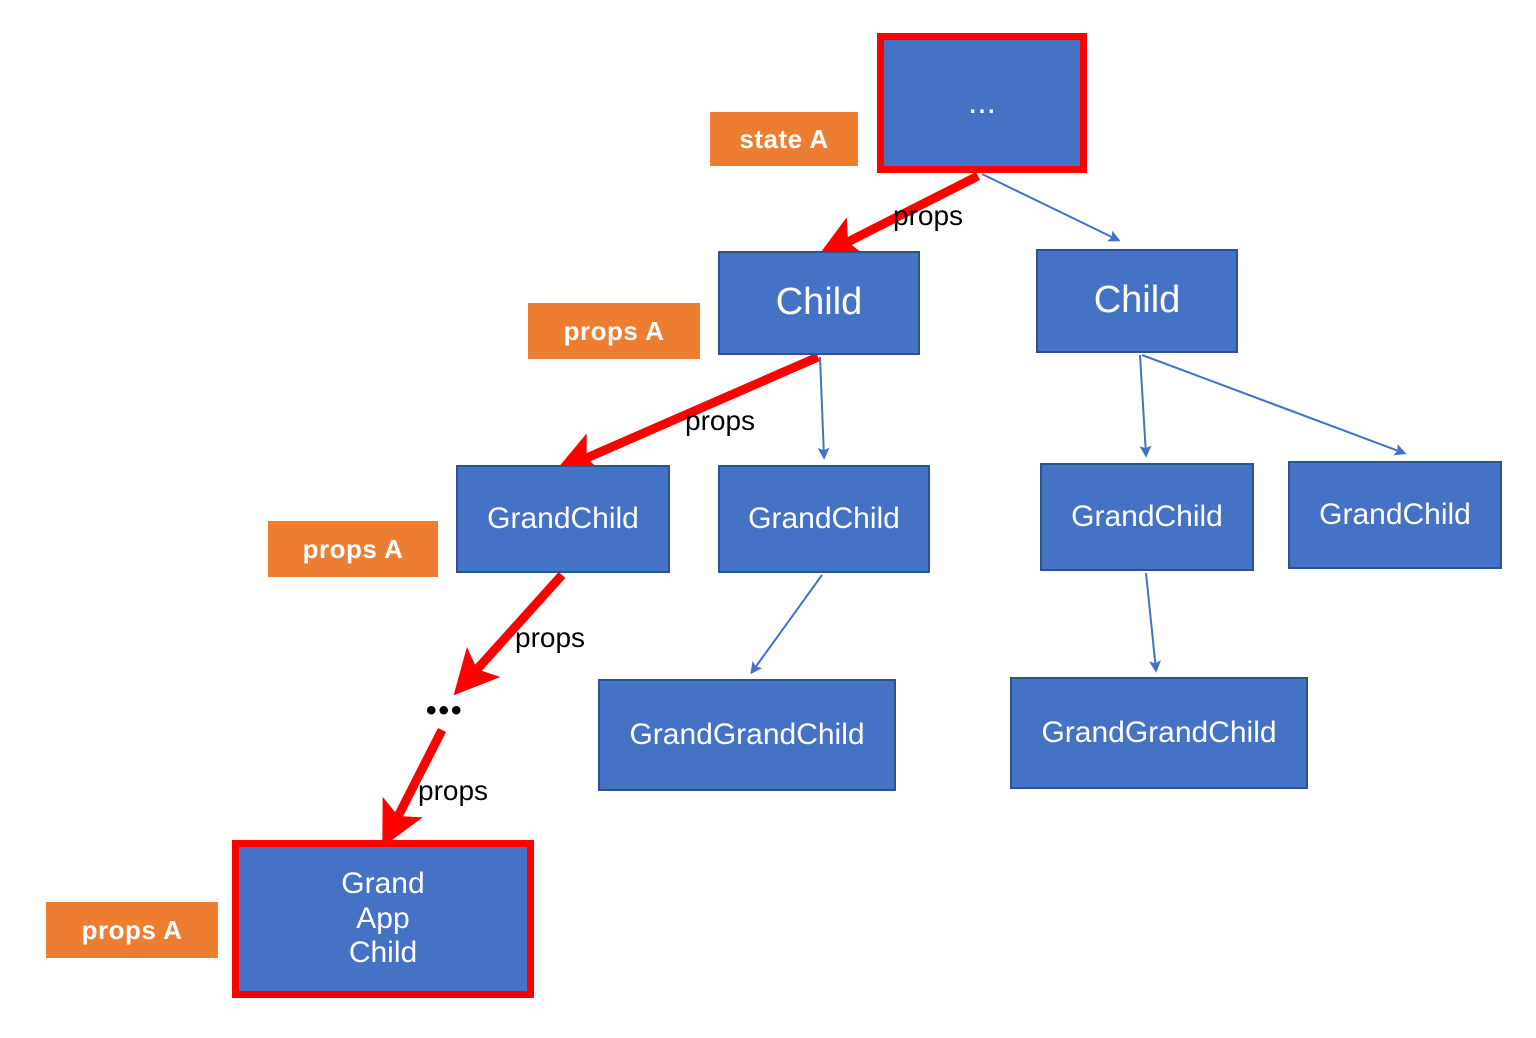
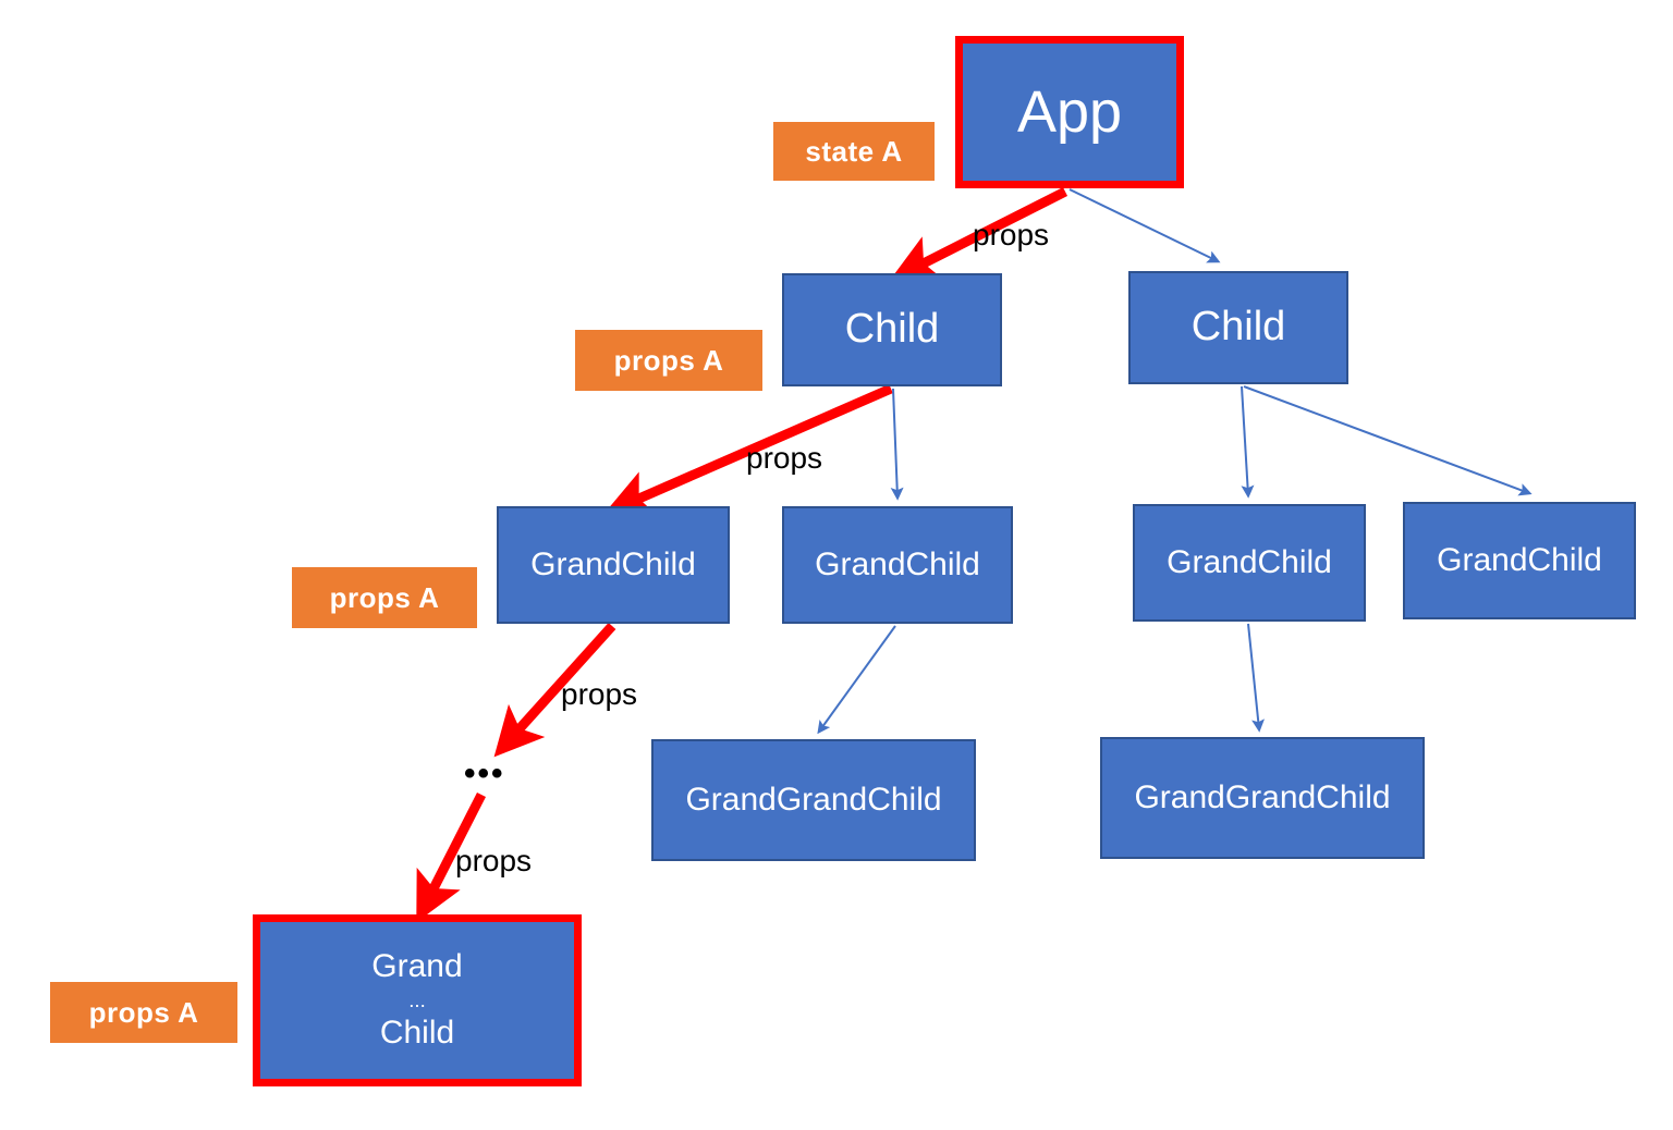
- ...
+ App
  Child
  Child
  GrandChild
  GrandChild
  GrandChild
  GrandChild
  GrandGrandChild
  GrandGrandChild
  Grand
- App
+ ...
  Child
  state A
  props A
  props A
  props A
  props
  props
  props
  props
  •••
